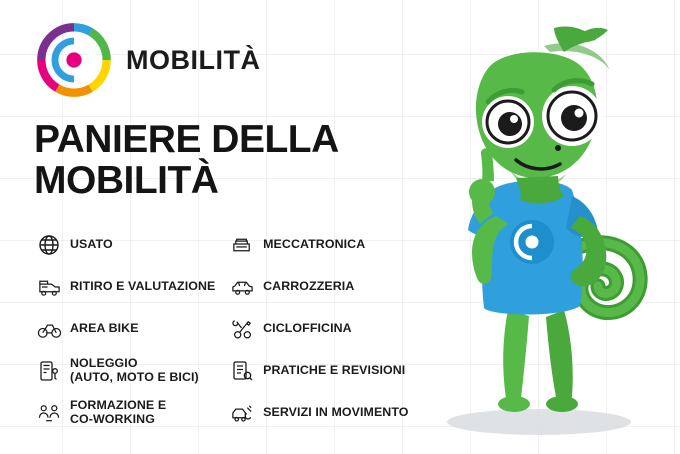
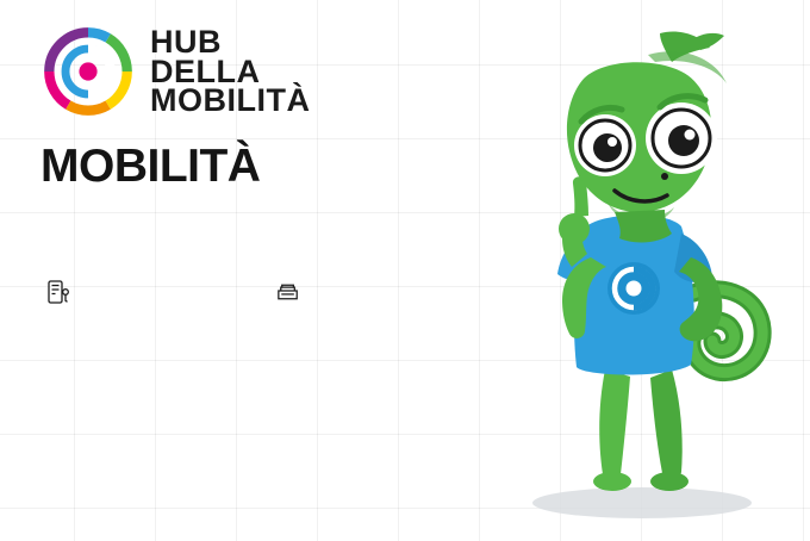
+ HUB
+ DELLA
  MOBILITÀ
- PANIERE DELLA
  MOBILITÀ
- USATO
- RITIRO E VALUTAZIONE
- AREA BIKE
- NOLEGGIO
- (AUTO, MOTO E BICI)
- FORMAZIONE E
- CO-WORKING
- MECCATRONICA
- CARROZZERIA
- CICLOFFICINA
- PRATICHE E REVISIONI
- SERVIZI IN MOVIMENTO
